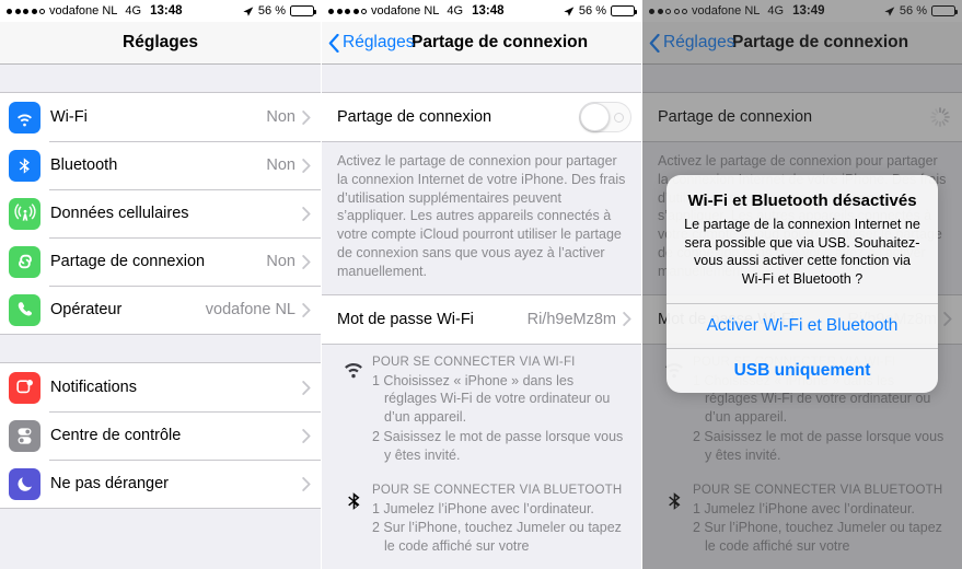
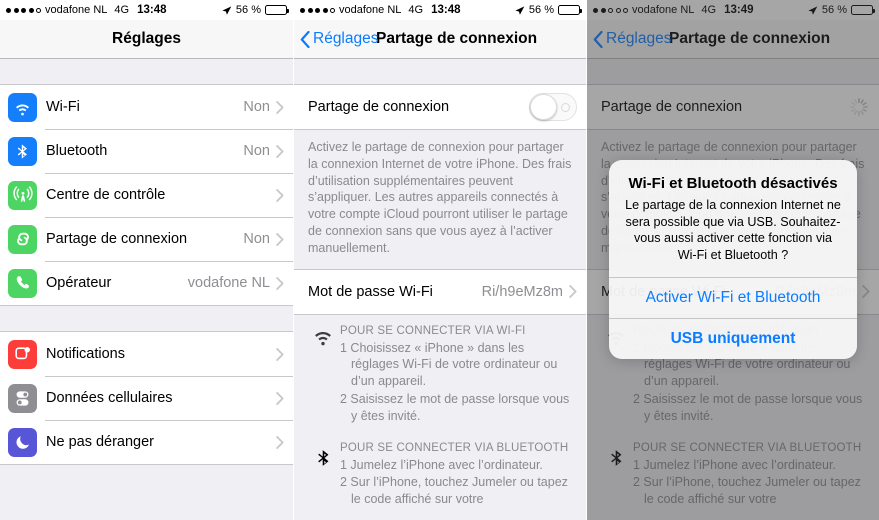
  vodafone NL
  4G
  13:48
  56 %
  Réglages
  Wi-Fi
  Non
  Bluetooth
  Non
- Données cellulaires
+ Centre de contrôle
  Partage de connexion
  Non
  Opérateur
  vodafone NL
  Notifications
- Centre de contrôle
+ Données cellulaires
  Ne pas déranger
  vodafone NL
  4G
  13:48
  56 %
  Réglages
  Partage de connexion
  Partage de connexion
  Activez le partage de connexion pour partager la connexion Internet de votre iPhone. Des frais d’utilisation supplémentaires peuvent s’appliquer. Les autres appareils connectés à votre compte iCloud pourront utiliser le partage de connexion sans que vous ayez à l’activer manuellement.
  Mot de passe Wi-Fi
  Ri/h9eMz8m
  POUR SE CONNECTER VIA WI-FI
  1 Choisissez « iPhone » dans les réglages Wi-Fi de votre ordinateur ou d’un appareil.
  2 Saisissez le mot de passe lorsque vous y êtes invité.
  POUR SE CONNECTER VIA BLUETOOTH
  1 Jumelez l’iPhone avec l’ordinateur.
  2 Sur l’iPhone, touchez Jumeler ou tapez le code affiché sur votre
  vodafone NL
  4G
  13:49
  56 %
  Réglages
  Partage de connexion
  Partage de connexion
  2 Saisissez le mot de passe lorsque vous y êtes invité.
  POUR SE CONNECTER VIA BLUETOOTH
  1 Jumelez l’iPhone avec l’ordinateur.
  2 Sur l’iPhone, touchez Jumeler ou tapez le code affiché sur votre
  Wi-Fi et Bluetooth désactivés
  Le partage de la connexion Internet ne sera possible que via USB. Souhaitez-vous aussi activer cette fonction via Wi-Fi et Bluetooth ?
  Activer Wi-Fi et Bluetooth
  USB uniquement
